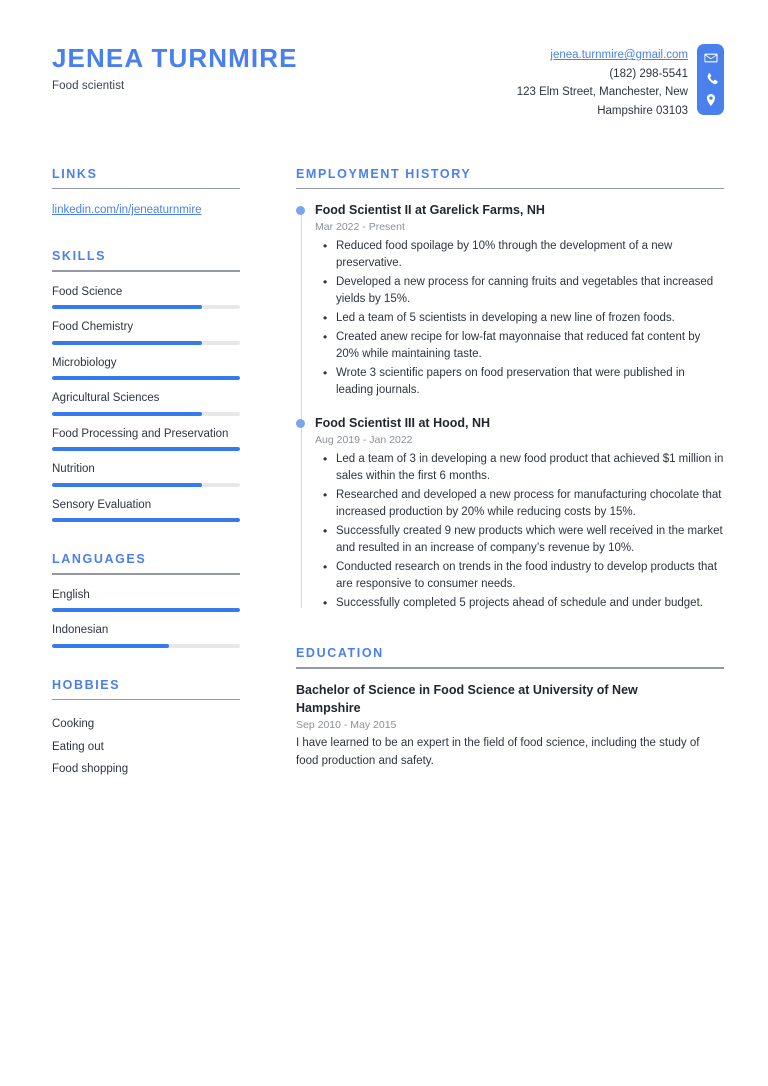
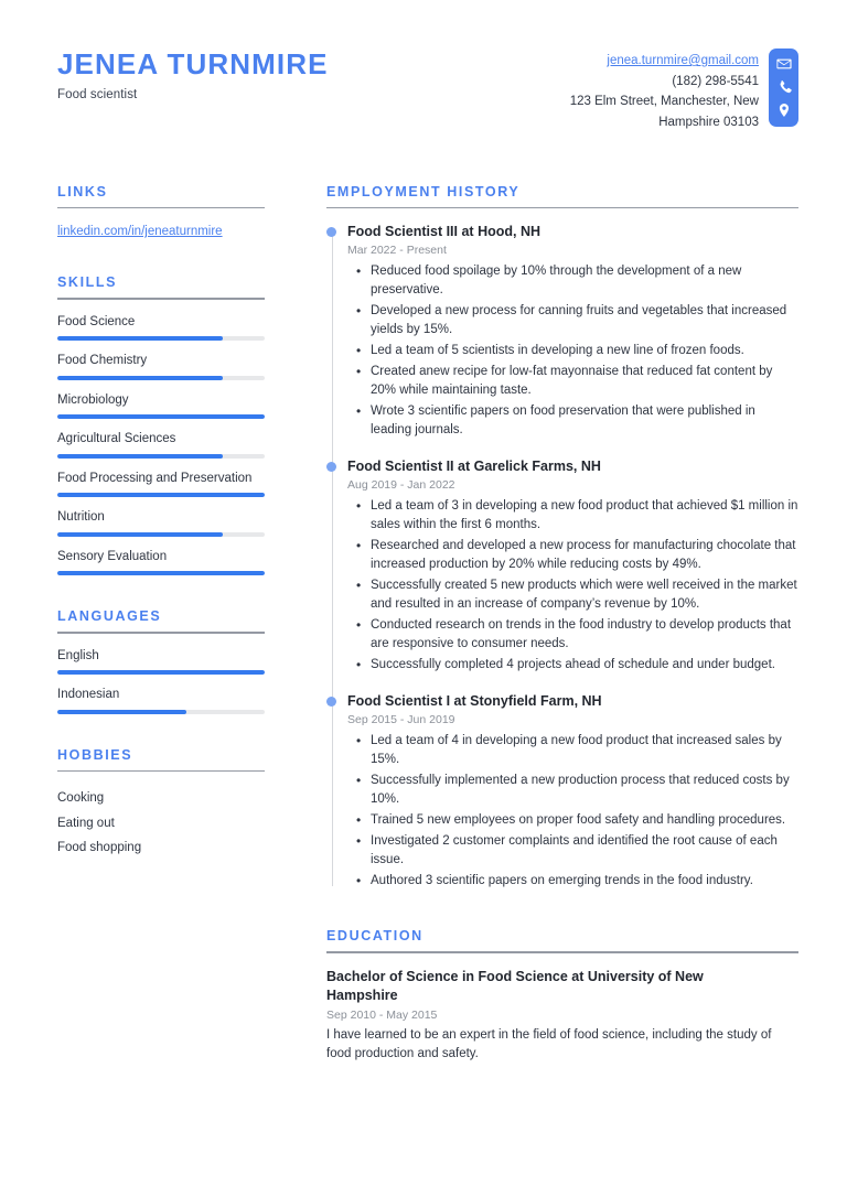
  JENEA TURNMIRE
  Food scientist
  jenea.turnmire@gmail.com
  (182) 298-5541
  123 Elm Street, Manchester, New
  Hampshire 03103
  LINKS
  linkedin.com/in/jeneaturnmire
  SKILLS
  Food Science
  Food Chemistry
  Microbiology
  Agricultural Sciences
  Food Processing and Preservation
  Nutrition
  Sensory Evaluation
  LANGUAGES
  English
  Indonesian
  HOBBIES
  Cooking
  Eating out
  Food shopping
  EMPLOYMENT HISTORY
- Food Scientist II at Garelick Farms, NH
+ Food Scientist III at Hood, NH
  Mar 2022 - Present
  Reduced food spoilage by 10% through the development of a new preservative.
  Developed a new process for canning fruits and vegetables that increased yields by 15%.
  Led a team of 5 scientists in developing a new line of frozen foods.
  Created anew recipe for low-fat mayonnaise that reduced fat content by 20% while maintaining taste.
  Wrote 3 scientific papers on food preservation that were published in leading journals.
- Food Scientist III at Hood, NH
+ Food Scientist II at Garelick Farms, NH
  Aug 2019 - Jan 2022
  Led a team of 3 in developing a new food product that achieved $1 million in sales within the first 6 months.
- Researched and developed a new process for manufacturing chocolate that increased production by 20% while reducing costs by 15%.
+ Researched and developed a new process for manufacturing chocolate that increased production by 20% while reducing costs by 49%.
- Successfully created 9 new products which were well received in the market and resulted in an increase of company’s revenue by 10%.
+ Successfully created 5 new products which were well received in the market and resulted in an increase of company’s revenue by 10%.
  Conducted research on trends in the food industry to develop products that are responsive to consumer needs.
- Successfully completed 5 projects ahead of schedule and under budget.
+ Successfully completed 4 projects ahead of schedule and under budget.
+ Food Scientist I at Stonyfield Farm, NH
+ Sep 2015 - Jun 2019
+ Led a team of 4 in developing a new food product that increased sales by 15%.
+ Successfully implemented a new production process that reduced costs by 10%.
+ Trained 5 new employees on proper food safety and handling procedures.
+ Investigated 2 customer complaints and identified the root cause of each issue.
+ Authored 3 scientific papers on emerging trends in the food industry.
  EDUCATION
  Bachelor of Science in Food Science at University of New Hampshire
  Sep 2010 - May 2015
  I have learned to be an expert in the field of food science, including the study of food production and safety.
